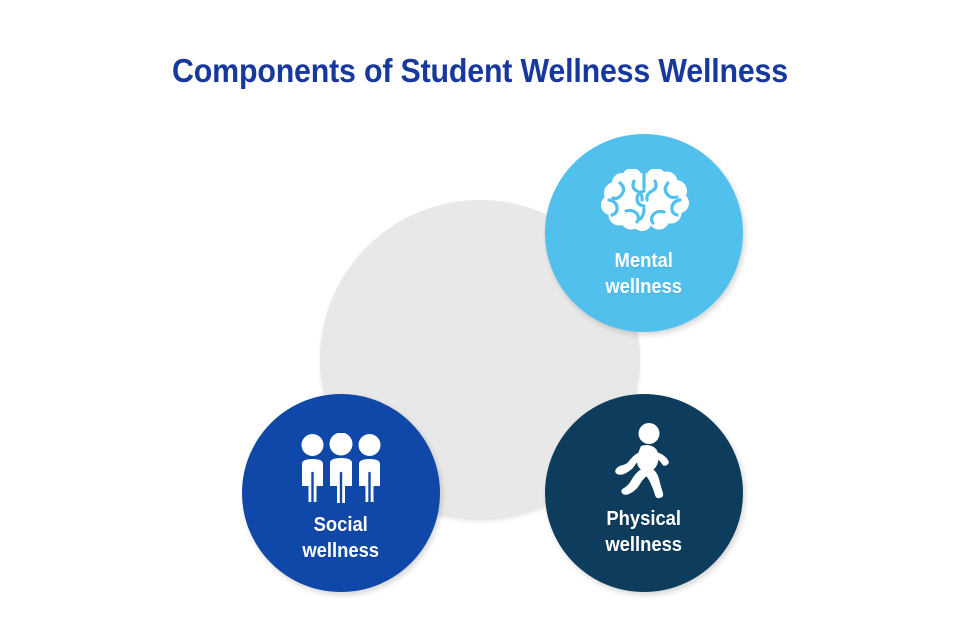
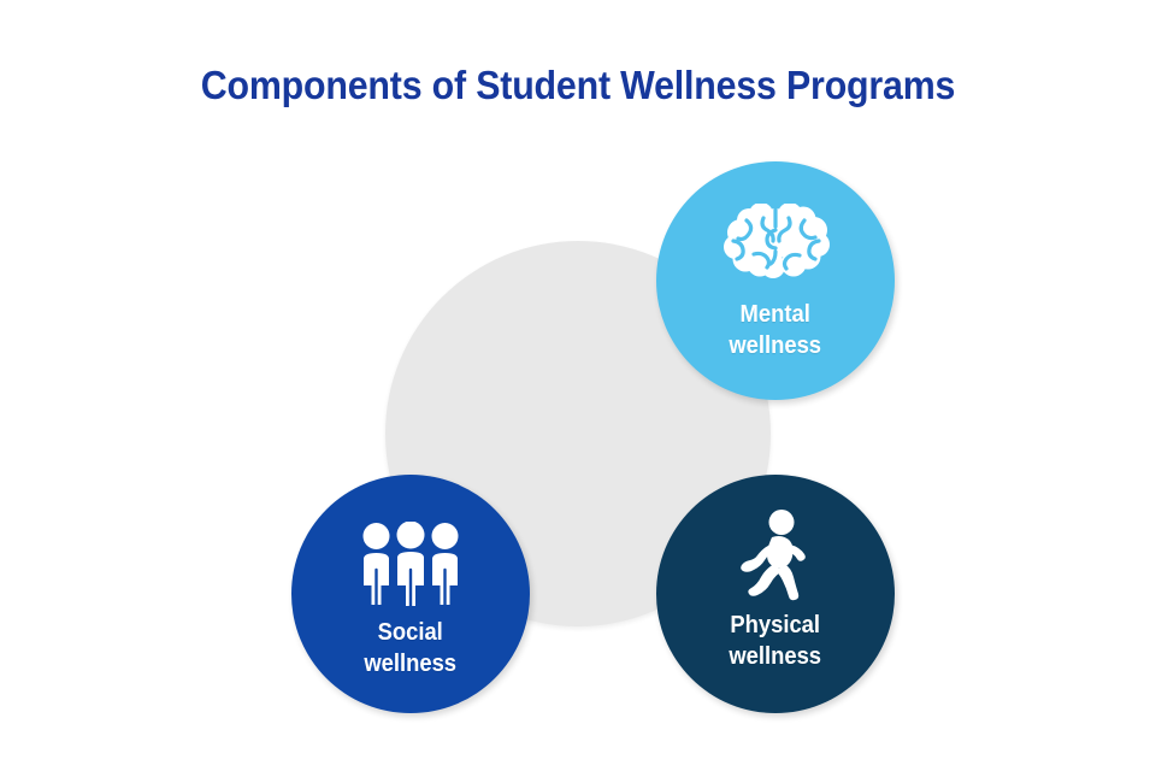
- Components of Student Wellness Wellness
+ Components of Student Wellness Programs
  Mental
  wellness
  Social
  wellness
  Physical
  wellness
